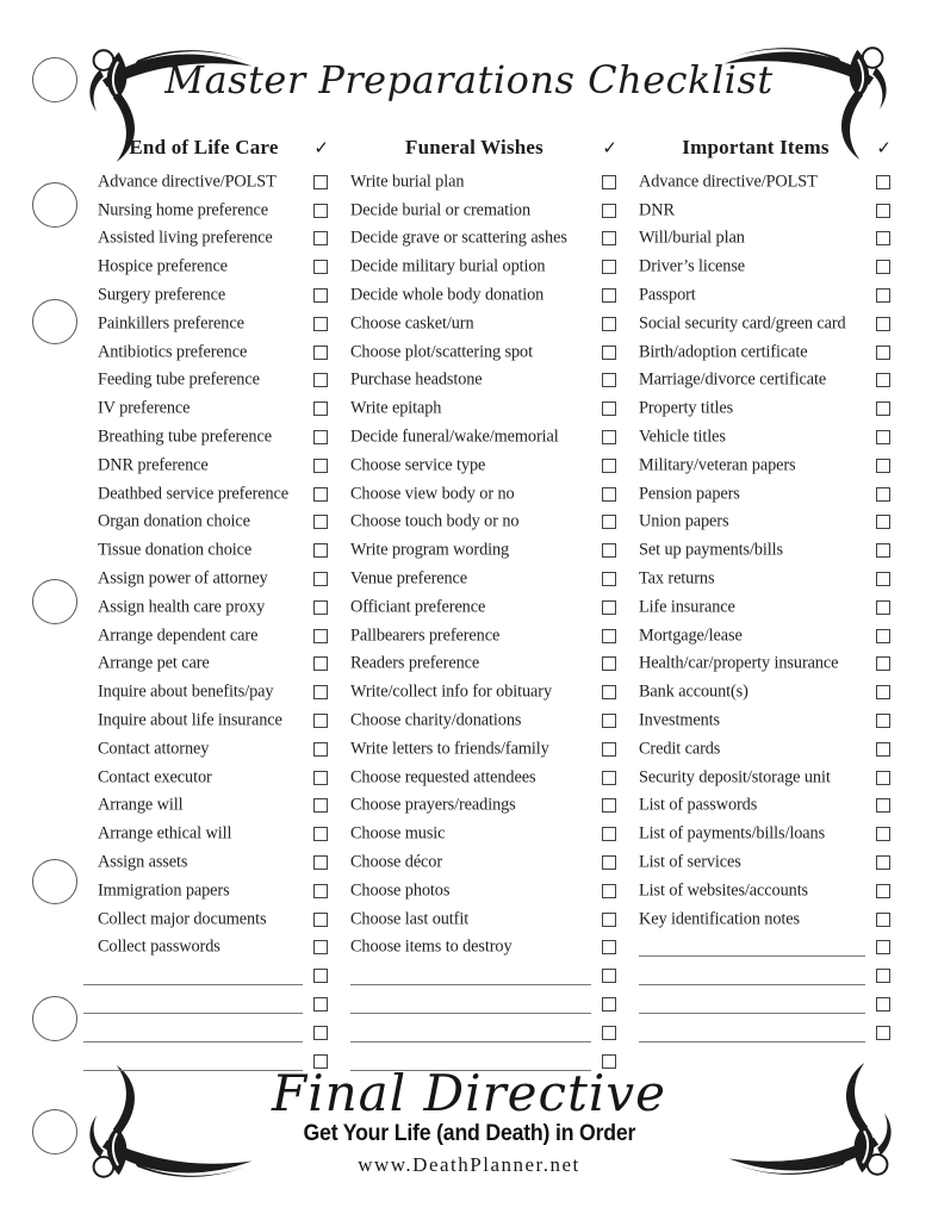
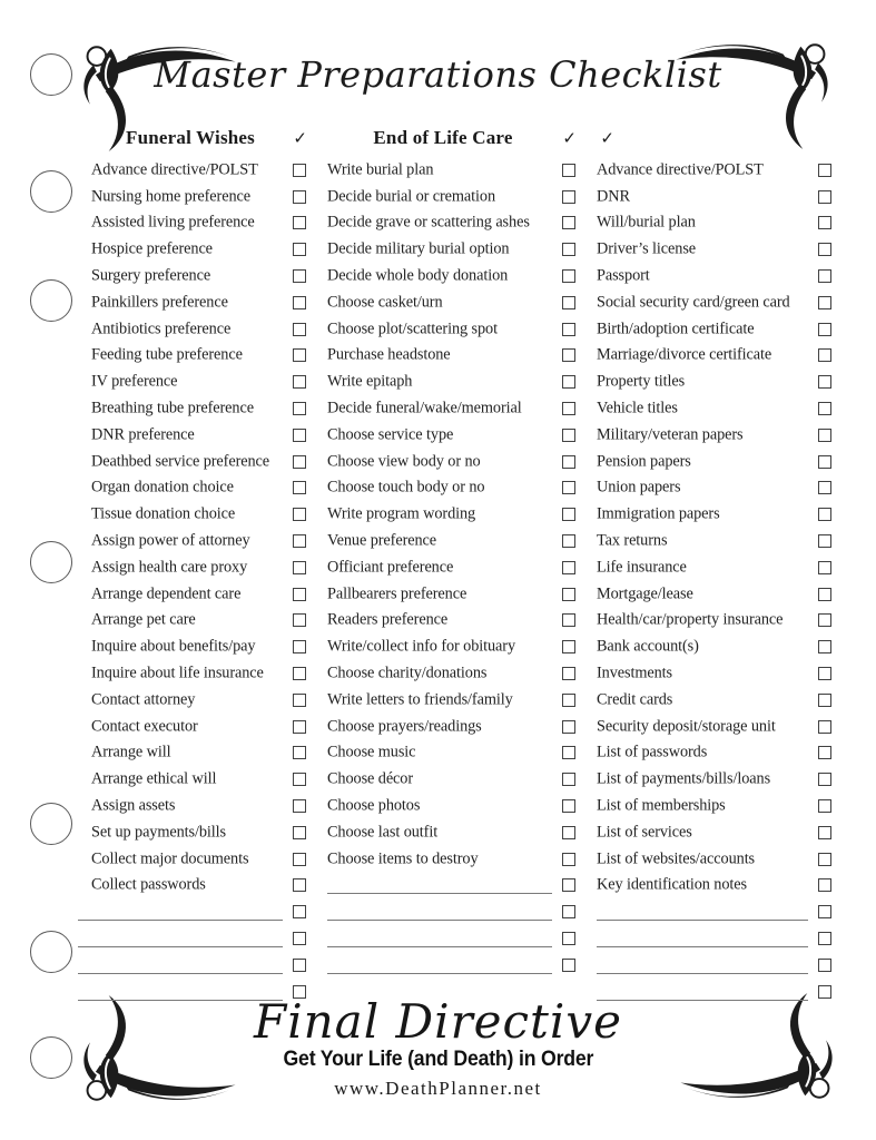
  Master Preparations Checklist
- End of Life Care
+ Funeral Wishes
  ✓
  Advance directive/POLST
  Nursing home preference
  Assisted living preference
  Hospice preference
  Surgery preference
  Painkillers preference
  Antibiotics preference
  Feeding tube preference
  IV preference
  Breathing tube preference
  DNR preference
  Deathbed service preference
  Organ donation choice
  Tissue donation choice
  Assign power of attorney
  Assign health care proxy
  Arrange dependent care
  Arrange pet care
  Inquire about benefits/pay
  Inquire about life insurance
  Contact attorney
  Contact executor
  Arrange will
  Arrange ethical will
  Assign assets
- Immigration papers
+ Set up payments/bills
  Collect major documents
  Collect passwords
- Funeral Wishes
+ End of Life Care
  ✓
  Write burial plan
  Decide burial or cremation
  Decide grave or scattering ashes
  Decide military burial option
  Decide whole body donation
  Choose casket/urn
  Choose plot/scattering spot
  Purchase headstone
  Write epitaph
  Decide funeral/wake/memorial
  Choose service type
  Choose view body or no
  Choose touch body or no
  Write program wording
  Venue preference
  Officiant preference
  Pallbearers preference
  Readers preference
  Write/collect info for obituary
  Choose charity/donations
  Write letters to friends/family
- Choose requested attendees
  Choose prayers/readings
  Choose music
  Choose décor
  Choose photos
  Choose last outfit
  Choose items to destroy
- Important Items
  ✓
  Advance directive/POLST
  DNR
  Will/burial plan
  Driver’s license
  Passport
  Social security card/green card
  Birth/adoption certificate
  Marriage/divorce certificate
  Property titles
  Vehicle titles
  Military/veteran papers
  Pension papers
  Union papers
- Set up payments/bills
+ Immigration papers
  Tax returns
  Life insurance
  Mortgage/lease
  Health/car/property insurance
  Bank account(s)
  Investments
  Credit cards
  Security deposit/storage unit
  List of passwords
  List of payments/bills/loans
+ List of memberships
  List of services
  List of websites/accounts
  Key identification notes
  Final Directive
  Get Your Life (and Death) in Order
  www.DeathPlanner.net
